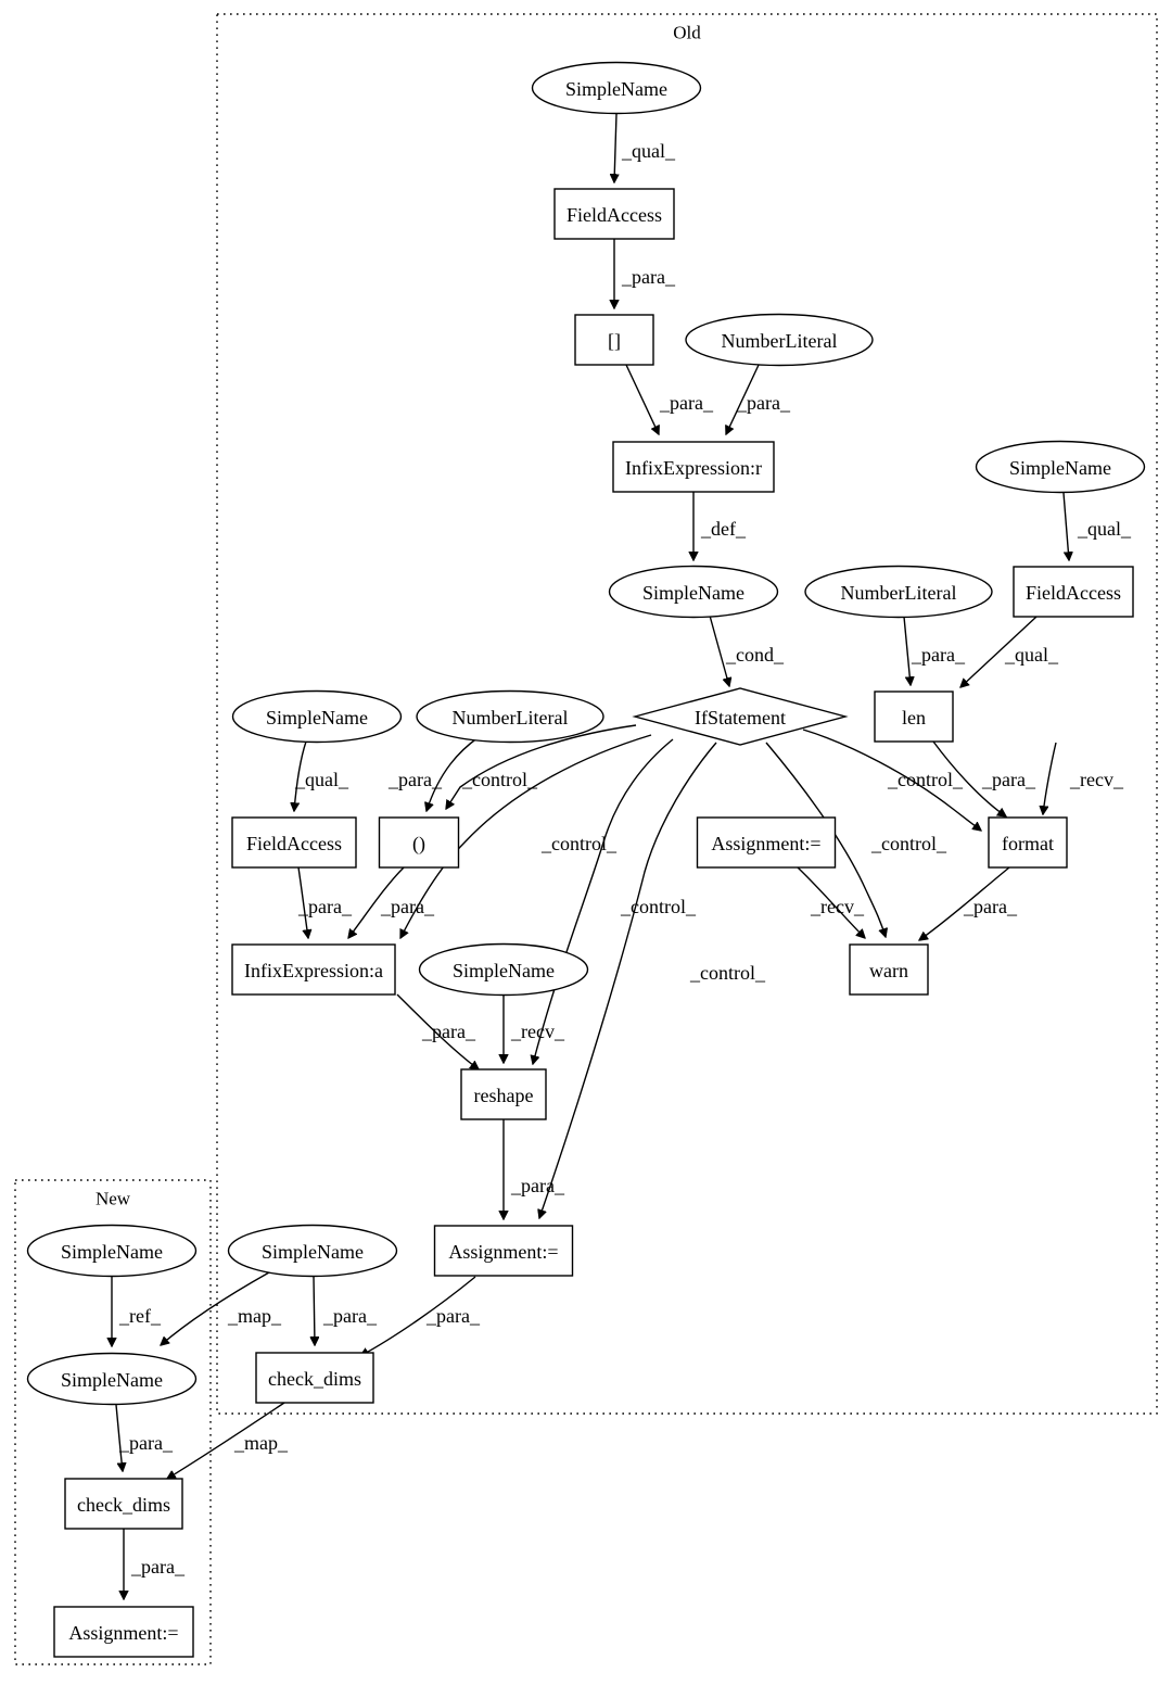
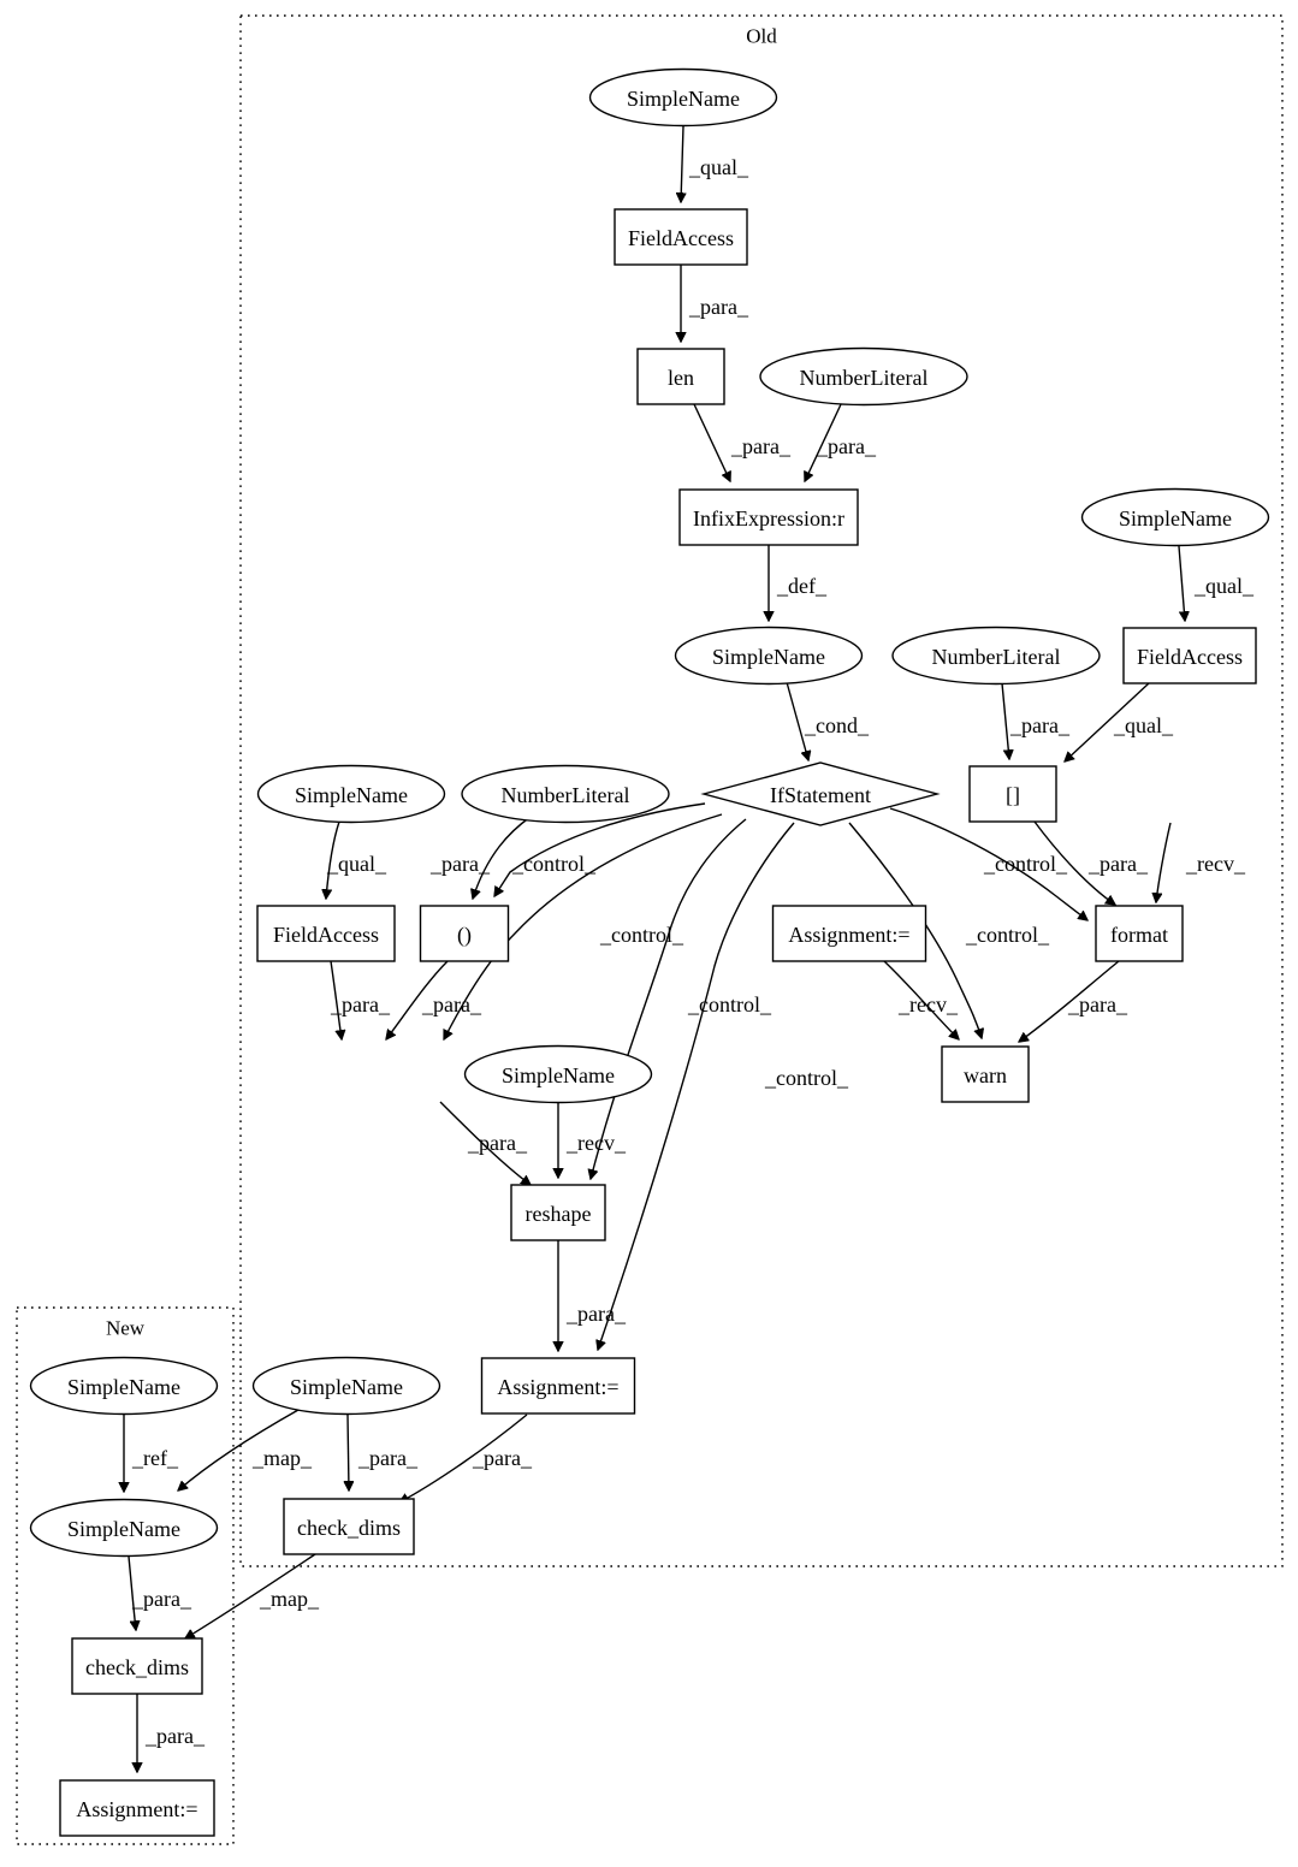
  Old
  New
  _qual_
  _para_
  _para_
  _para_
  _def_
  _cond_
  _para_
  _qual_
  _qual_
  _qual_
  _para_
  _control_
  _control_
  _ontrol_
  _control_
  _control_
  _control_
  _para_
  _recv_
  _para_
  _para_
  _para_
  _recv_
  _recv_
  _para_
  _para_
  _para_
  _para_
  _map_
  _ref_
  _map_
  _para_
  _para_
  SimpleName
  FieldAccess
- []
+ len
  NumberLiteral
  InfixExpression:r
  SimpleName
  NumberLiteral
  SimpleName
  FieldAccess
  IfStatement
- len
+ []
  SimpleName
  NumberLiteral
  FieldAccess
  ()
  Assignment:=
  format
- InfixExpression:a
  SimpleName
  warn
  reshape
  Assignment:=
  SimpleName
  check_dims
  SimpleName
  SimpleName
  check_dims
  Assignment:=
